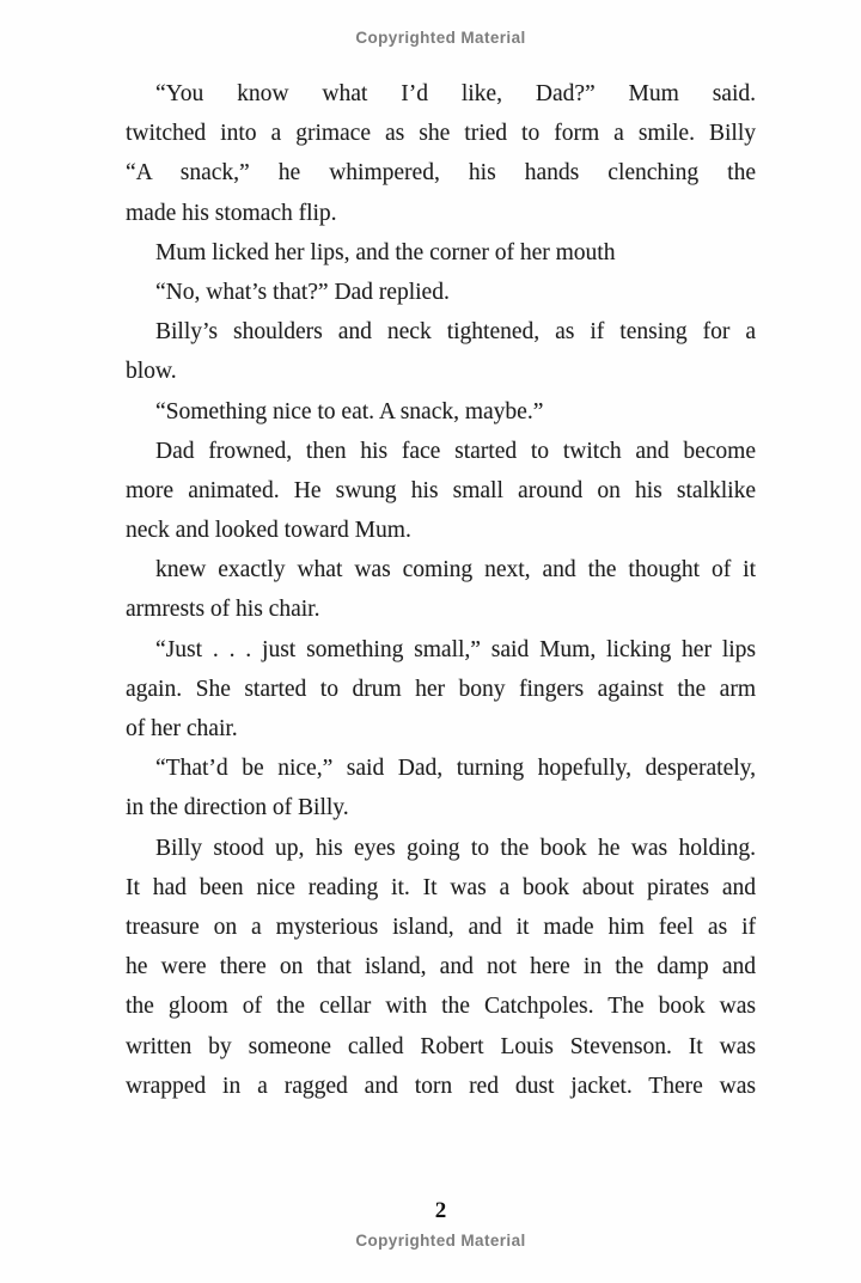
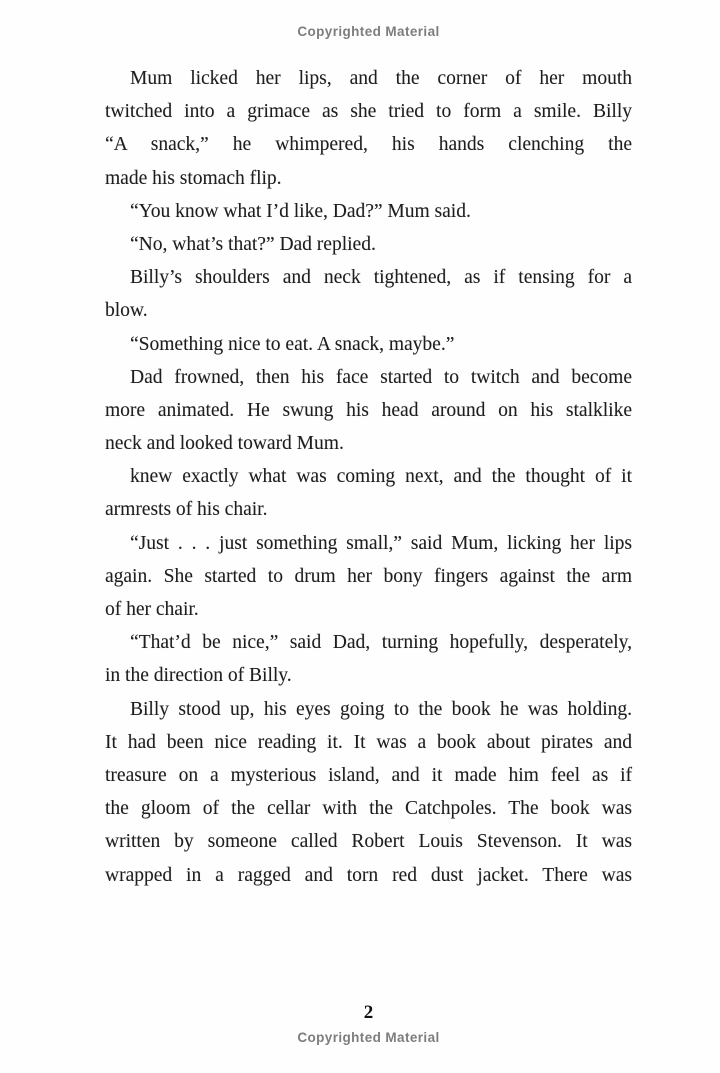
  Copyrighted Material
- “You know what I’d like, Dad?” Mum said.
+ Mum licked her lips, and the corner of her mouth
  twitched into a grimace as she tried to form a smile. Billy
  “A snack,” he whimpered, his hands clenching the
  made his stomach flip.
- Mum licked her lips, and the corner of her mouth
+ “You know what I’d like, Dad?” Mum said.
  “No, what’s that?” Dad replied.
  Billy’s shoulders and neck tightened, as if tensing for a
  blow.
  “Something nice to eat. A snack, maybe.”
  Dad frowned, then his face started to twitch and become
- more animated. He swung his small around on his stalklike
+ more animated. He swung his head around on his stalklike
  neck and looked toward Mum.
  knew exactly what was coming next, and the thought of it
  armrests of his chair.
  “Just . . . just something small,” said Mum, licking her lips
  again. She started to drum her bony fingers against the arm
  of her chair.
  “That’d be nice,” said Dad, turning hopefully, desperately,
  in the direction of Billy.
  Billy stood up, his eyes going to the book he was holding.
  It had been nice reading it. It was a book about pirates and
  treasure on a mysterious island, and it made him feel as if
- he were there on that island, and not here in the damp and
  the gloom of the cellar with the Catchpoles. The book was
  written by someone called Robert Louis Stevenson. It was
  wrapped in a ragged and torn red dust jacket. There was
  2
  Copyrighted Material
